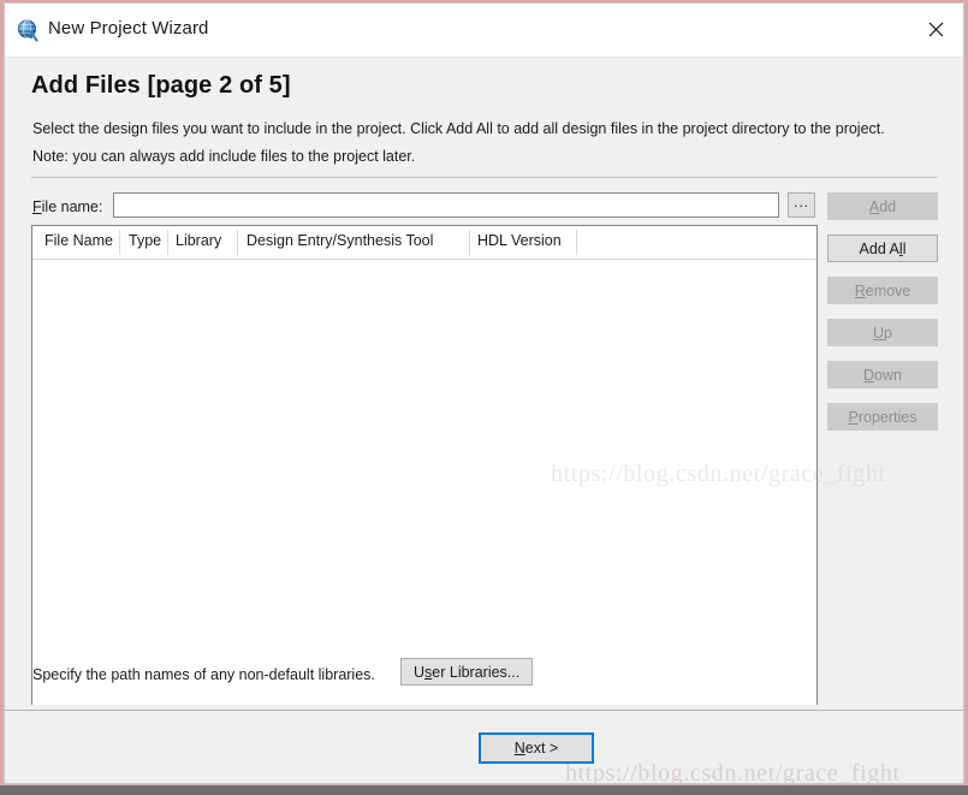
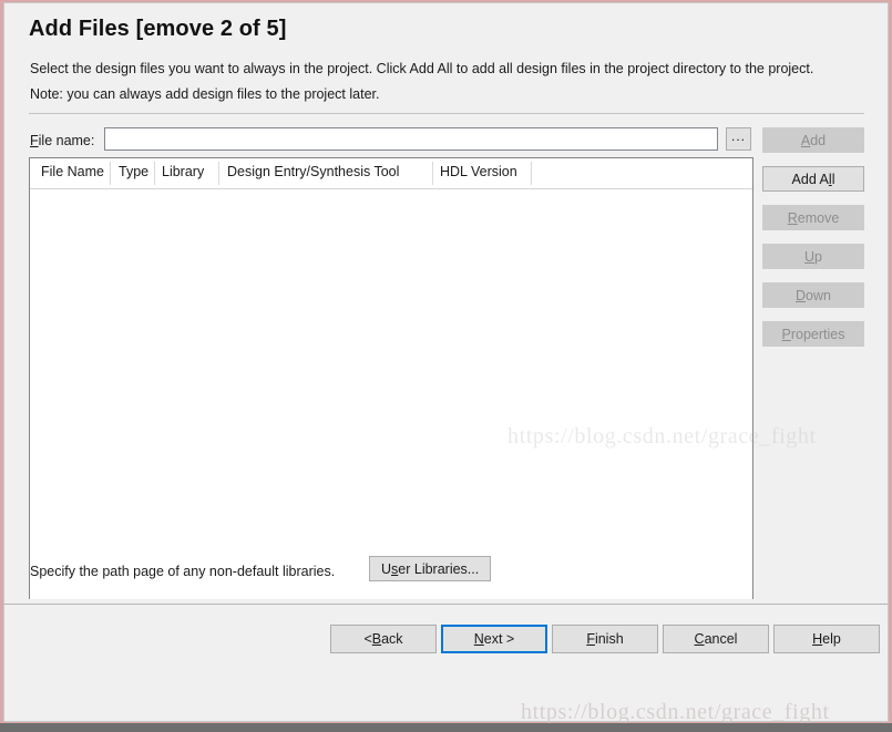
- New Project Wizard
- Add Files [page 2 of 5]
+ Add Files [emove 2 of 5]
- Select the design files you want to include in the project. Click Add All to add all design files in the project directory to the project.
+ Select the design files you want to always in the project. Click Add All to add all design files in the project directory to the project.
- Note: you can always add include files to the project later.
+ Note: you can always add design files to the project later.
  File name:
  ...
  File Name
  Type
  Library
  Design Entry/Synthesis Tool
  HDL Version
  A
  dd
  Add A
  l
  R
  emove
  U
  p
  D
  own
  P
  roperties
- Specify the path names of any non-default libraries.
+ Specify the path page of any non-default libraries.
  U
  s
  er Libraries...
+ <
+ B
+ ack
  N
  ext >
+ F
+ inish
+ C
+ ancel
+ H
+ elp
  https://blog.csdn.net/grace_fight
  https://blog.csdn.net/grace_fight
